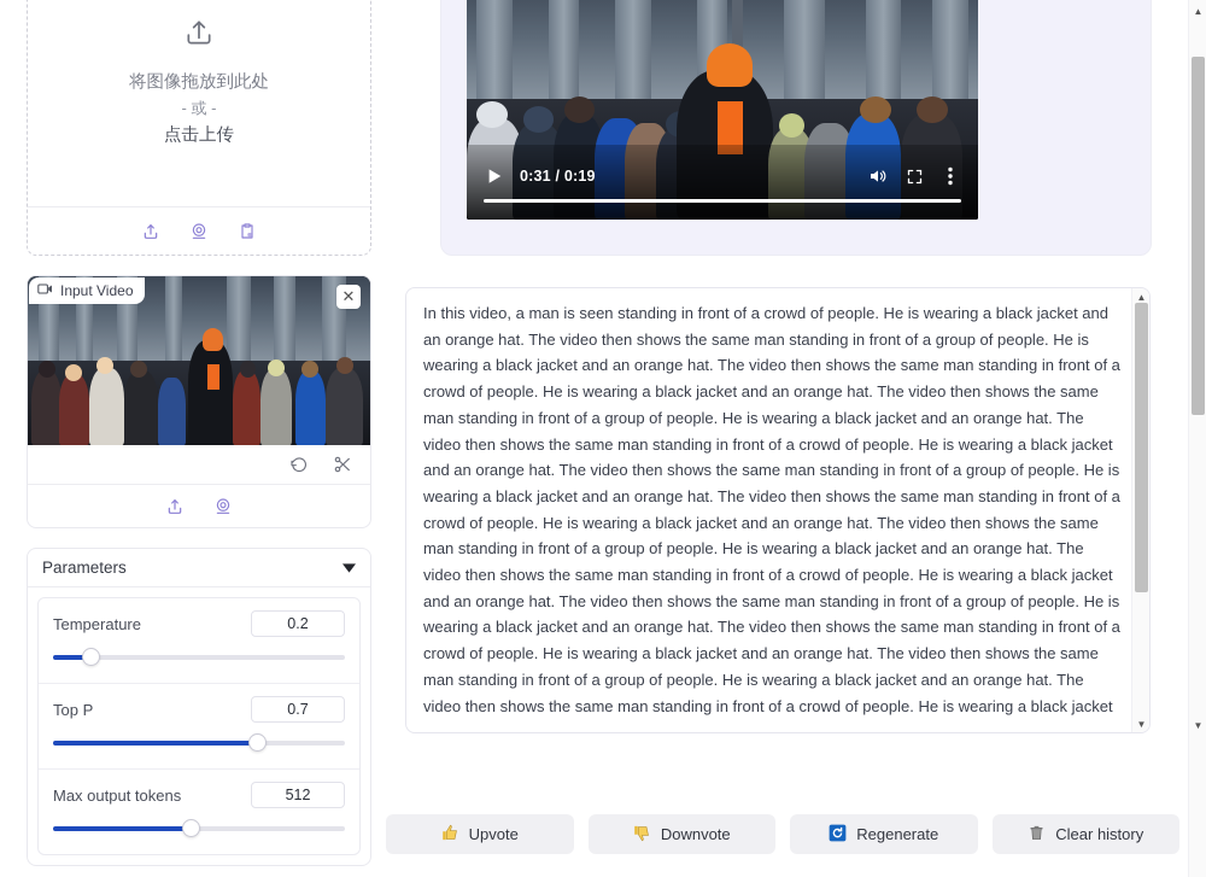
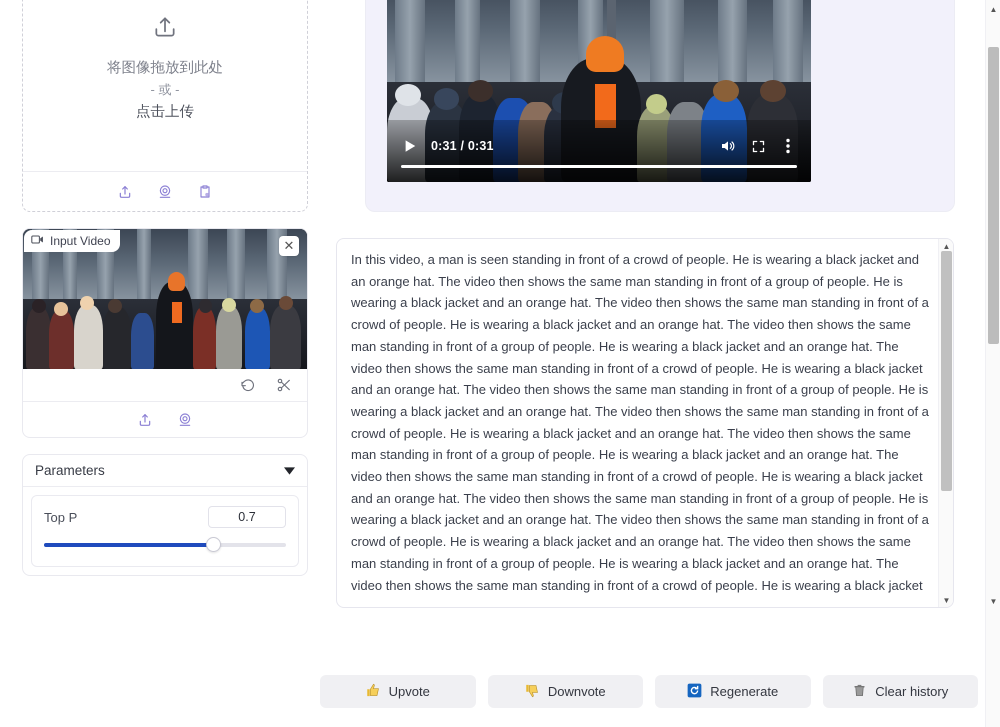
  将图像拖放到此处
  - 或 -
  点击上传
  Input Video
  ✕
  Parameters
- Temperature
- 0.2
  Top P
  0.7
- Max output tokens
- 512
- 0:31 / 0:19
+ 0:31 / 0:31
  In this video, a man is seen standing in front of a crowd of people. He is wearing a black jacket and an orange hat. The video then shows the same man standing in front of a group of people. He is wearing a black jacket and an orange hat. The video then shows the same man standing in front of a crowd of people. He is wearing a black jacket and an orange hat. The video then shows the same man standing in front of a group of people. He is wearing a black jacket and an orange hat. The video then shows the same man standing in front of a crowd of people. He is wearing a black jacket and an orange hat. The video then shows the same man standing in front of a group of people. He is wearing a black jacket and an orange hat. The video then shows the same man standing in front of a crowd of people. He is wearing a black jacket and an orange hat. The video then shows the same man standing in front of a group of people. He is wearing a black jacket and an orange hat. The video then shows the same man standing in front of a crowd of people. He is wearing a black jacket and an orange hat. The video then shows the same man standing in front of a group of people. He is wearing a black jacket and an orange hat. The video then shows the same man standing in front of a crowd of people. He is wearing a black jacket and an orange hat. The video then shows the same man standing in front of a group of people. He is wearing a black jacket and an orange hat. The video then shows the same man standing in front of a crowd of people. He is wearing a black jacket
  ▲
  ▼
  Upvote
  Downvote
  Regenerate
  Clear history
  ▲
  ▼
